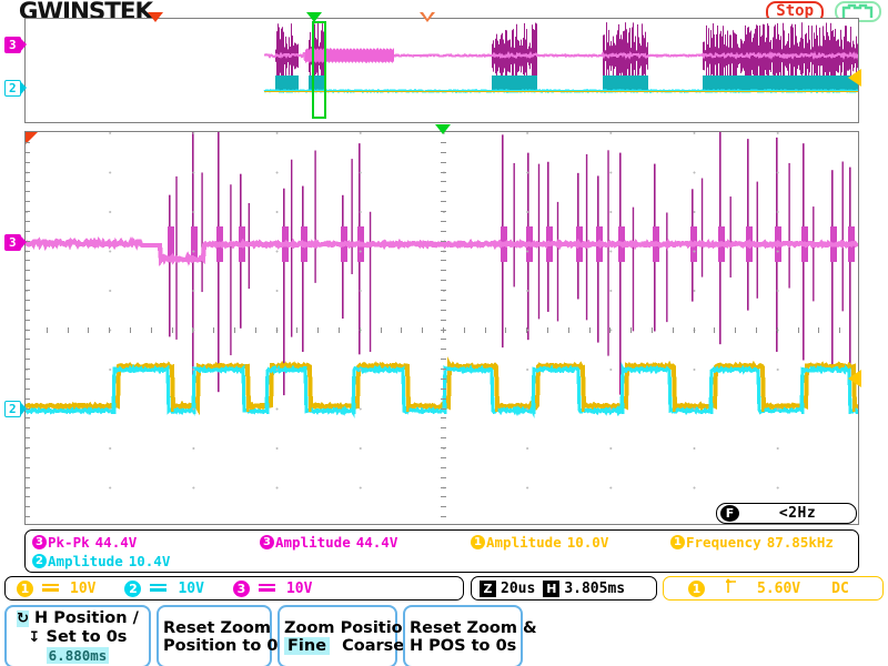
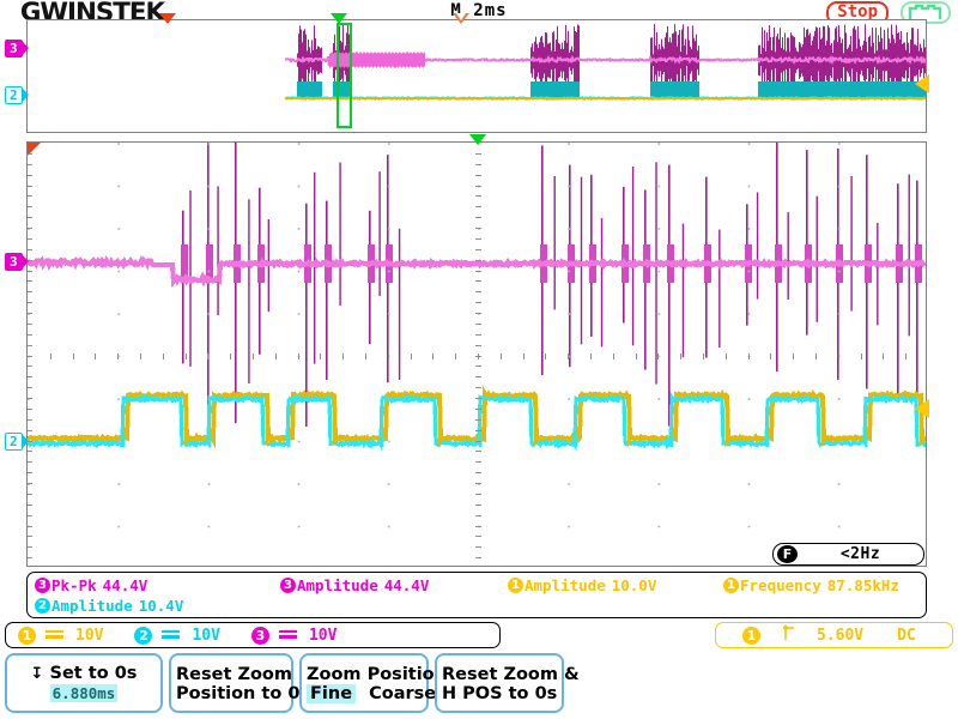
  GWINSTEK
+ M 2ms
  Stop
  3
  2
  3
  2
  F
  <2Hz
  3
  Pk-Pk
  44.4V
  3
  Amplitude
  44.4V
  1
  Amplitude
  10.0V
  1
  Frequency
  87.85kHz
  2
  Amplitude
  10.4V
  1
  10V
  2
  10V
  3
  10V
- Z
- 20us
- H
- 3.805ms
  1
  5.60V
  DC
- ↻ H Position /
  ↧ Set to 0s
  6.880ms
  Reset Zoom
  Position to 0
  Zoom Positio
  Fine Coarse
  Reset Zoom &
  H POS to 0s
